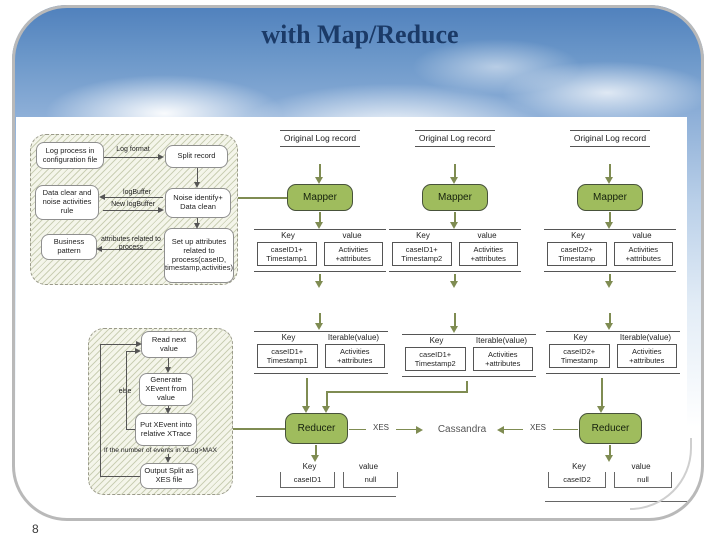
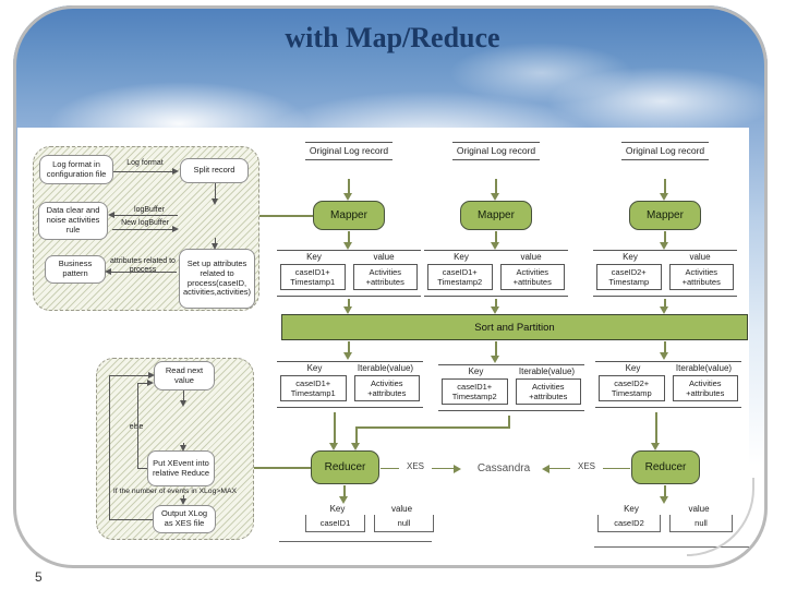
  with Map/Reduce
- Log process in configuration file
+ Log format in configuration file
  Split record
  Data clear and noise activities rule
- Noise identify+ Data clean
  Business pattern
- Set up attributes related to process(caseID, timestamp,activities)
+ Set up attributes related to process(caseID, activities,activities)
  Original Log record
  Mapper
  Key
  value
  caseID1+ Timestamp1
  Activities +attributes
  Original Log record
  Mapper
  Key
  value
  caseID1+ Timestamp2
  Activities +attributes
  Original Log record
  Mapper
  Key
  value
  caseID2+ Timestamp
  Activities +attributes
+ Sort and Partition
  Key
  Iterable(value)
  caseID1+ Timestamp1
  Activities +attributes
  Key
  Iterable(value)
  caseID1+ Timestamp2
  Activities +attributes
  Key
  Iterable(value)
  caseID2+ Timestamp
  Activities +attributes
  Reducer
  Reducer
  XES
  Cassandra
  XES
  Key
  value
  caseID1
  null
  Key
  value
  caseID2
  null
  Read next value
- Generate XEvent from value
- Put XEvent into relative XTrace
+ Put XEvent into relative Reduce
- Output Split as XES file
+ Output XLog as XES file
- 8
+ 5
